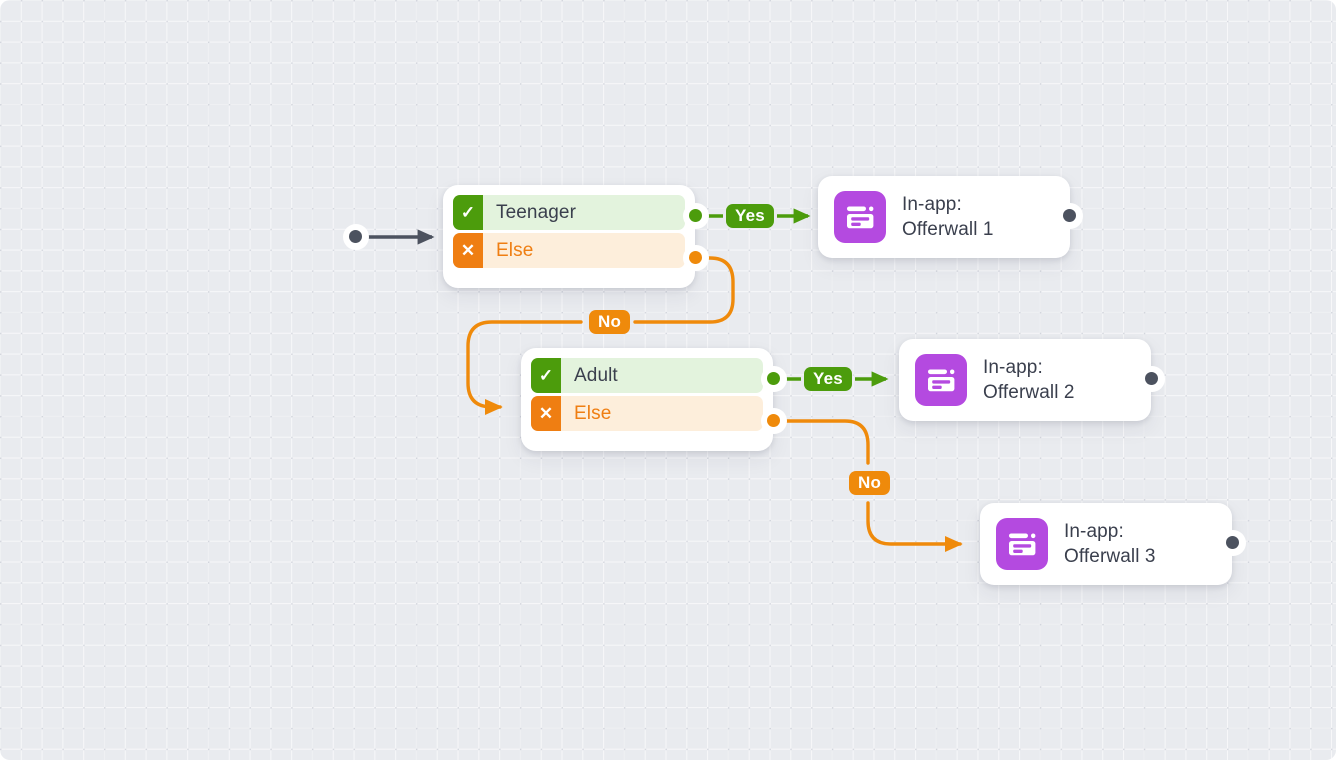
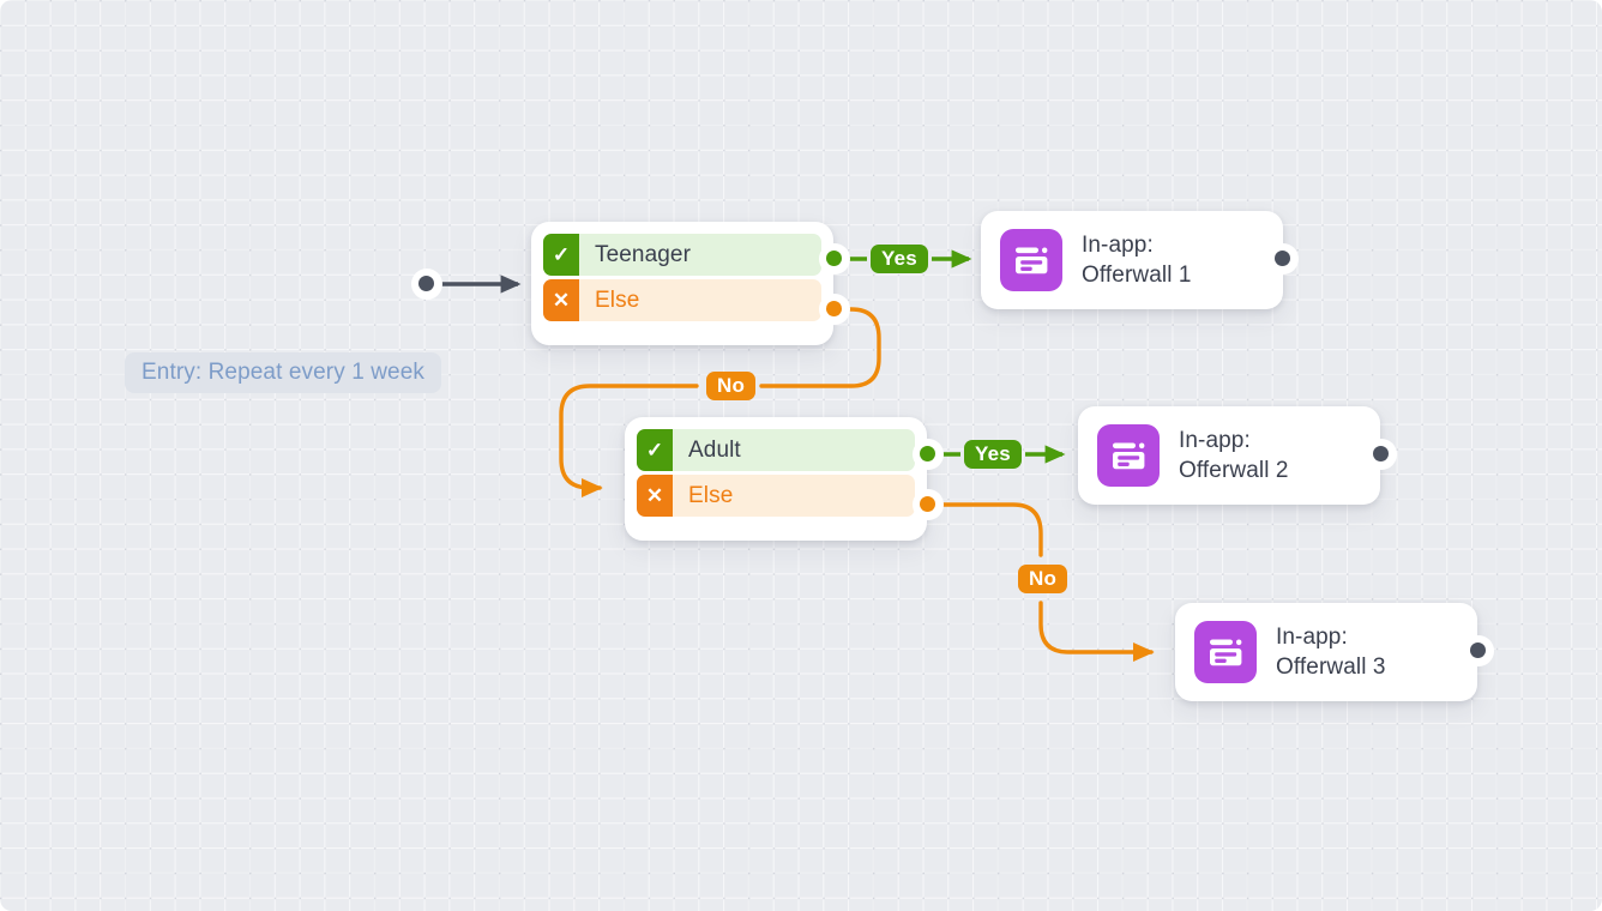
+ Entry: Repeat every 1 week
  ✓
  Teenager
  ✕
  Else
  Yes
  No
  In-app:
  Offerwall 1
  ✓
  Adult
  ✕
  Else
  Yes
  No
  In-app:
  Offerwall 2
  In-app:
  Offerwall 3
